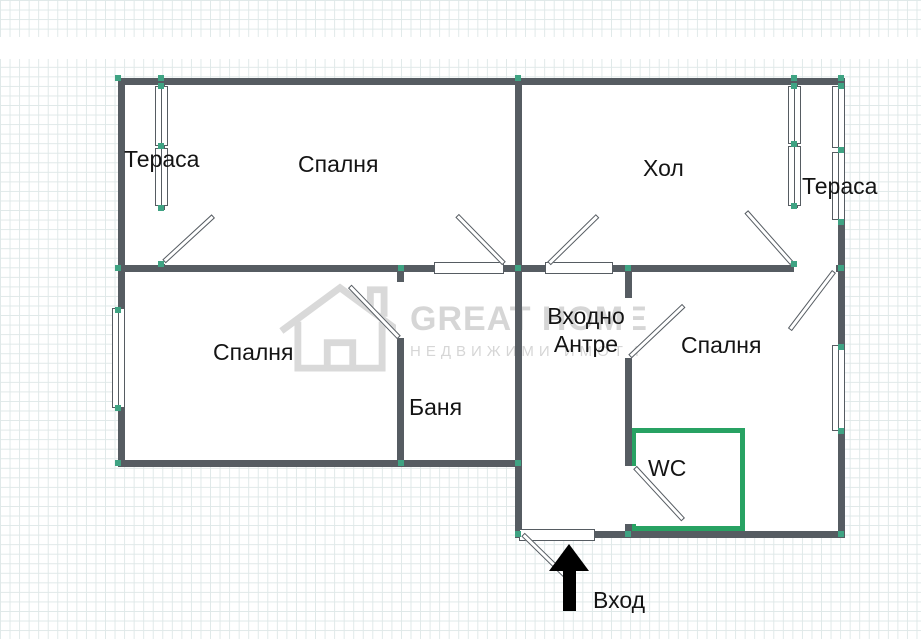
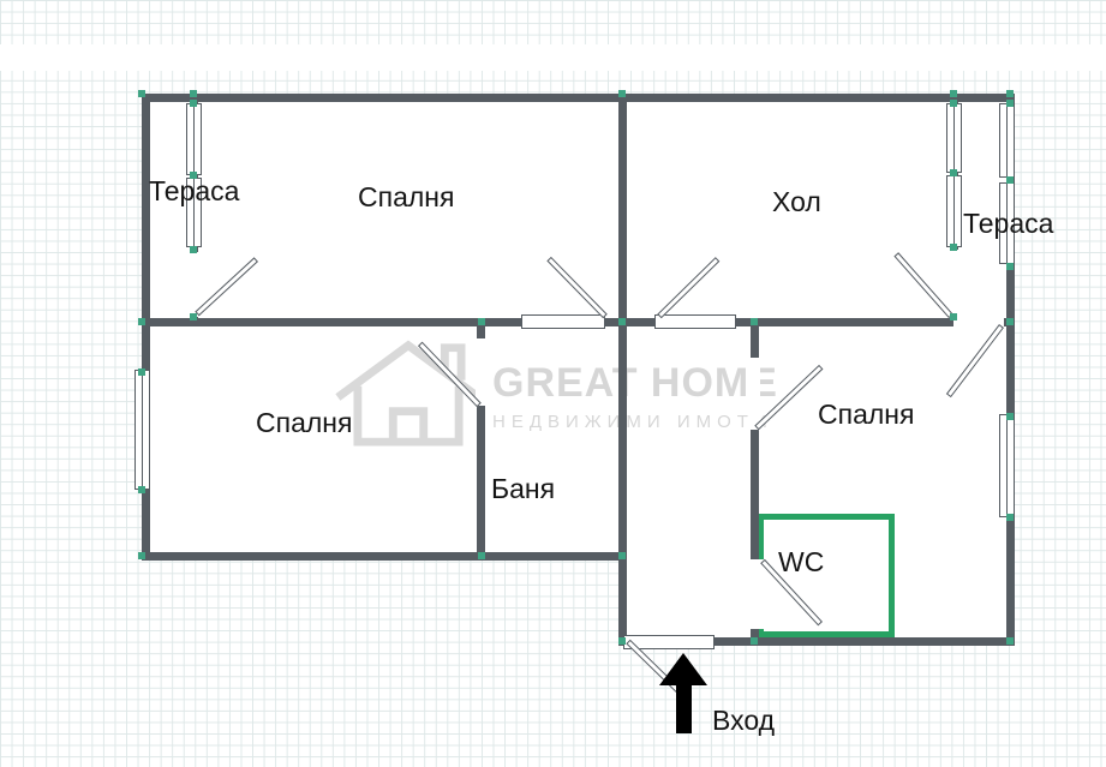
  GREA HOME
  НЕДВИЖИМИ ИМОТ
  Тераса
  Спалня
  Хол
  Тераса
  Спалня
- Входно
- Антре
  Спалня
  Баня
  WC
  Вход
